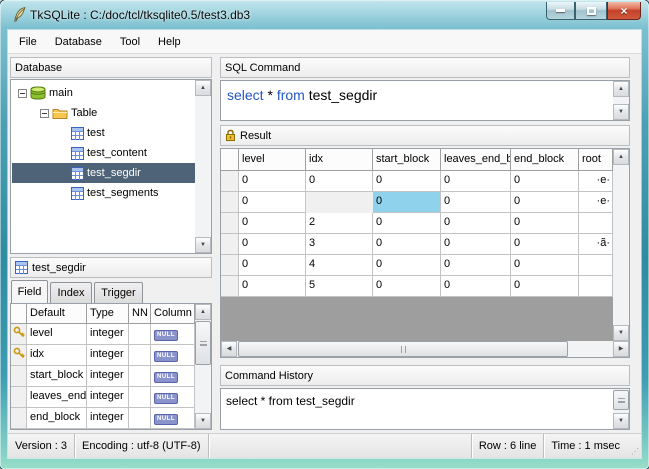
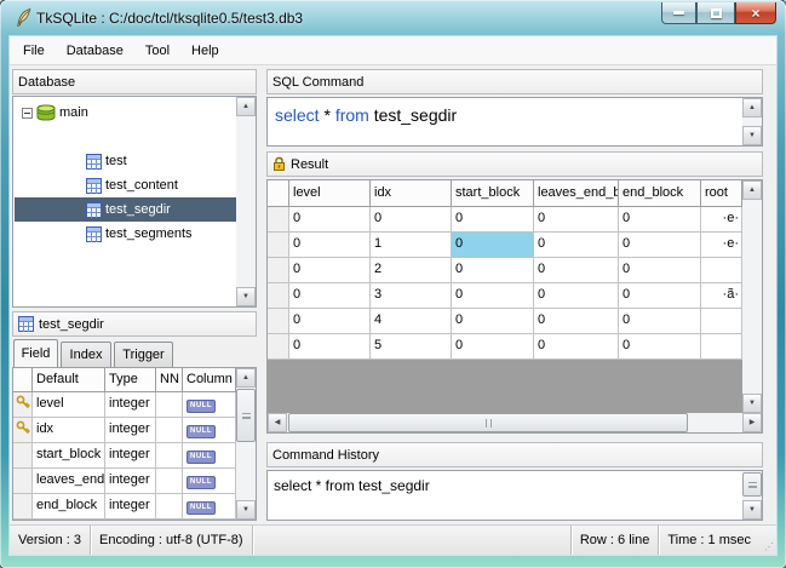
  TkSQLite : C:/doc/tcl/tksqlite0.5/test3.db3
  ×
  File
  Database
  Tool
  Help
  Database
  main
- Table
  test
  test_content
  test_segdir
  test_segments
  test_segdir
  Field
  Index
  Trigger
  Default
  Type
  NN
  Column
  level
  integer
  idx
  integer
  start_block
  integer
  integer
  end_block
  integer
  SQL Command
  select * from test_segdir
  Result
  level
  idx
  start_block
  leaves_end_b
  end_block
  root
  0
  0
  0
  0
  0
  ·e·
  0
+ 1
  0
  0
  0
  ·e·
  0
  2
  0
  0
  0
  0
  3
  0
  0
  0
  ·ã·
  0
  4
  0
  0
  0
  0
  5
  0
  0
  0
  Command History
  select * from test_segdir
  Version : 3
  Encoding : utf-8 (UTF-8)
  Row : 6 line
  Time : 1 msec
  ⋰
